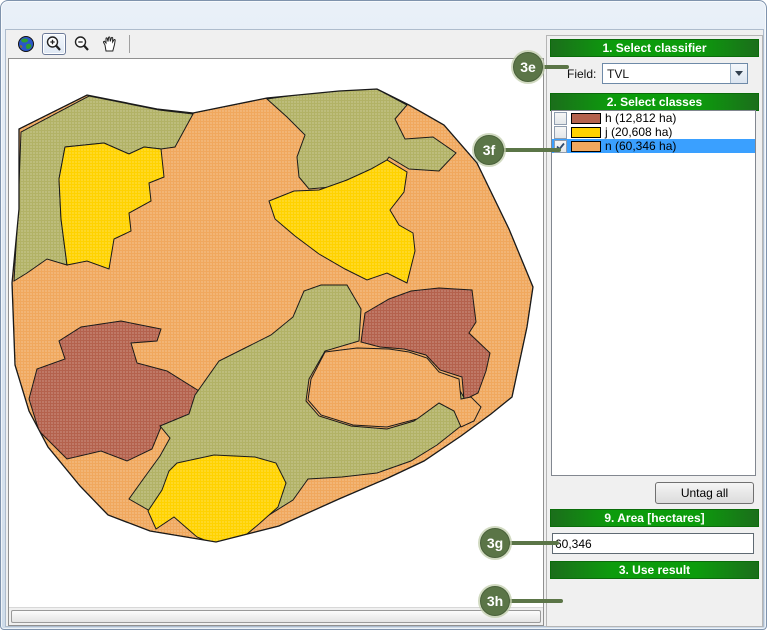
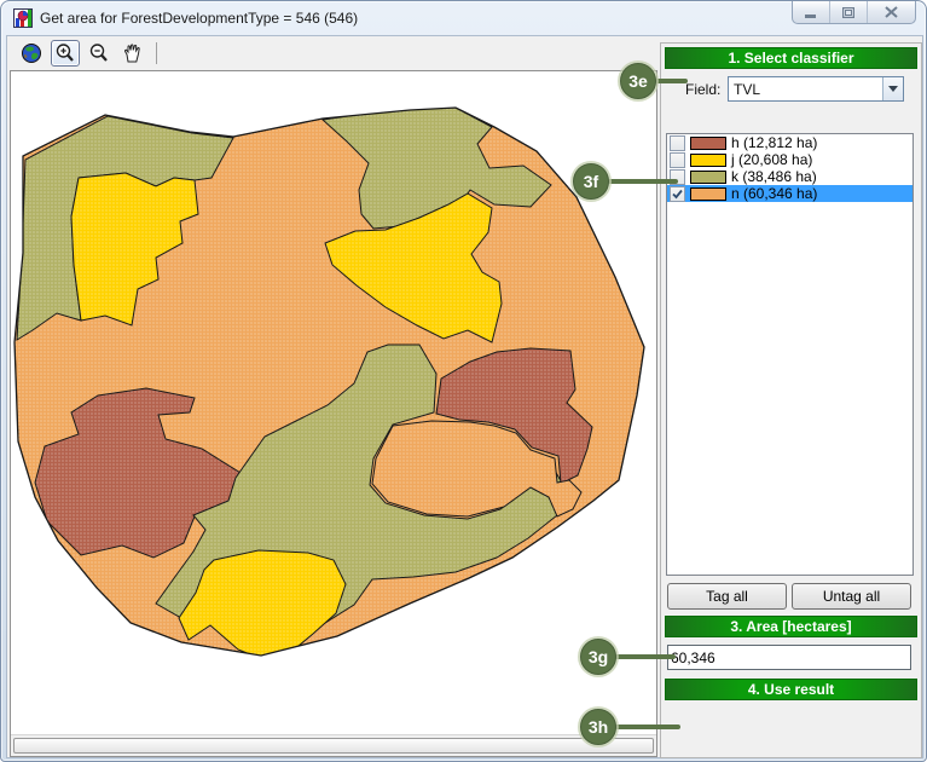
+ Get area for ForestDevelopmentType = 546 (546)
  1. Select classifier
  Field:
  TVL
- 2. Select classes
  h (12,812 ha)
  j (20,608 ha)
+ k (38,486 ha)
  n (60,346 ha)
+ Tag all
  Untag all
- 9. Area [hectares]
+ 3. Area [hectares]
  0,346
- 3. Use result
+ 4. Use result
  3e
  3f
  3g
  3h
